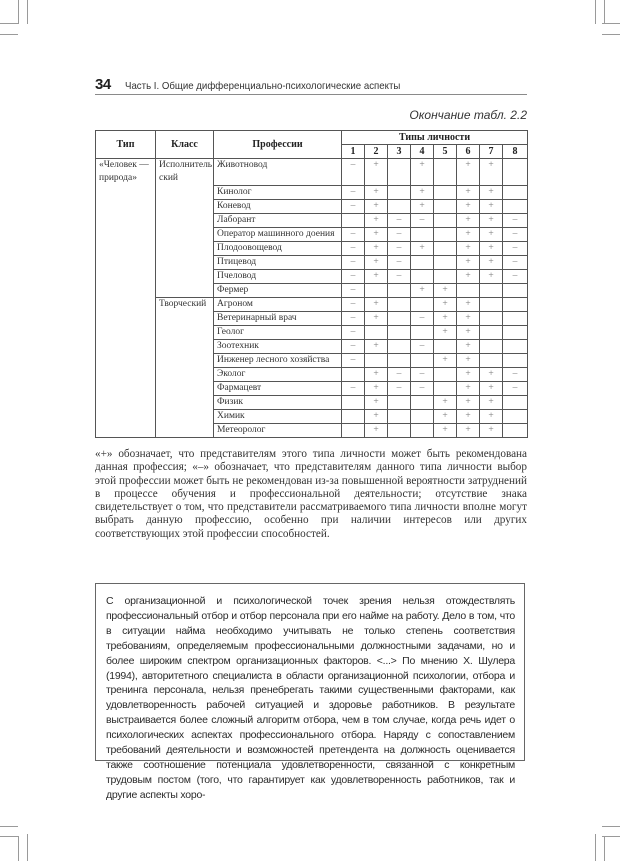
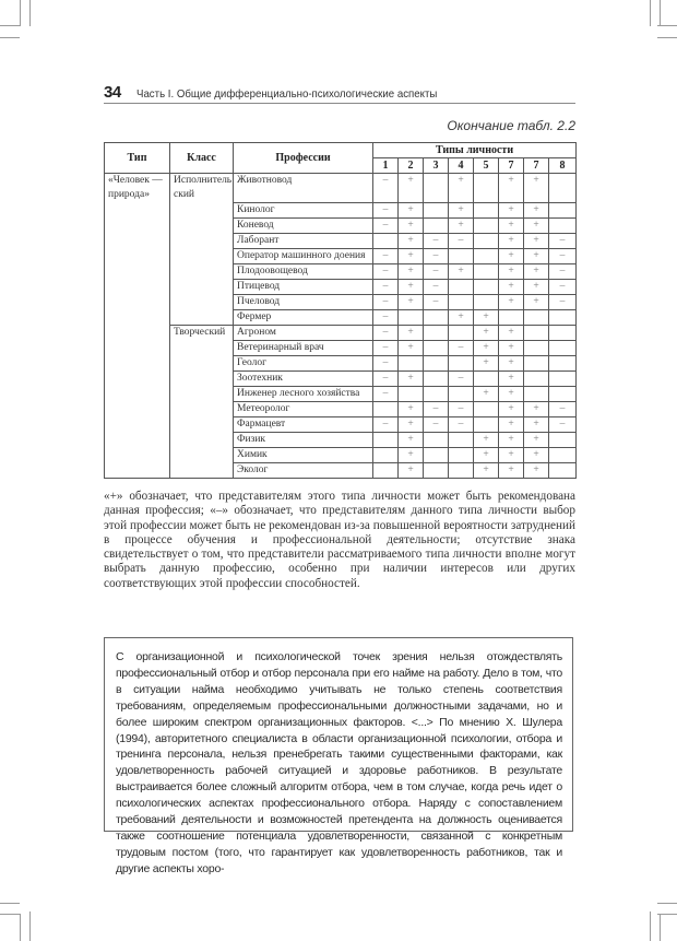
  34
  Часть I. Общие дифференциально-психологические аспекты
  Окончание табл. 2.2
  Тип	Класс	Профессии	Типы личности
- 1	2	3	4	5	6	7	8
+ 1	2	3	4	5	7	7	8
  «Человек — природа»	Исполнитель ский	Животновод	–	+		+		+	+
  Кинолог	–	+		+		+	+
  Коневод	–	+		+		+	+
  Лаборант		+	–	–		+	+	–
  Оператор машинного доения	–	+	–			+	+	–
  Плодоовощевод	–	+	–	+		+	+	–
  Птицевод	–	+	–			+	+	–
  Пчеловод	–	+	–			+	+	–
  Фермер	–			+	+
  Творческий	Агроном	–	+			+	+
  Ветеринарный врач	–	+		–	+	+
  Геолог	–				+	+
  Зоотехник	–	+		–		+
  Инженер лесного хозяйства	–				+	+
- Эколог		+	–	–		+	+	–
+ Метеоролог		+	–	–		+	+	–
  Фармацевт	–	+	–	–		+	+	–
  Физик		+			+	+	+
  Химик		+			+	+	+
- Метеоролог		+			+	+	+
+ Эколог		+			+	+	+
  «+» обозначает, что представителям этого типа личности может быть рекомендована данная профессия; «–» обозначает, что представителям данного типа личности выбор этой профессии может быть не рекомендован из-за повышенной вероятности затруднений в процессе обучения и профессиональной деятельности; отсутствие знака свидетельствует о том, что представители рассматриваемого типа личности вполне могут выбрать данную профессию, особенно при наличии интересов или других соответствующих этой профессии способностей.
  С организационной и психологической точек зрения нельзя отождествлять профессиональный отбор и отбор персонала при его найме на работу. Дело в том, что в ситуации найма необходимо учитывать не только степень соответствия требованиям, определяемым профессиональными должностными задачами, но и более широким спектром организационных факторов. <...> По мнению Х. Шулера (1994), авторитетного специалиста в области организационной психологии, отбора и тренинга персонала, нельзя пренебрегать такими существенными факторами, как удовлетворенность рабочей ситуацией и здоровье работников. В результате выстраивается более сложный алгоритм отбора, чем в том случае, когда речь идет о психологических аспектах профессионального отбора. Наряду с сопоставлением требований деятельности и возможностей претендента на должность оценивается также соотношение потенциала удовлетворенности, связанной с конкретным трудовым постом (того, что гарантирует как удовлетворенность работников, так и другие аспекты хоро-
